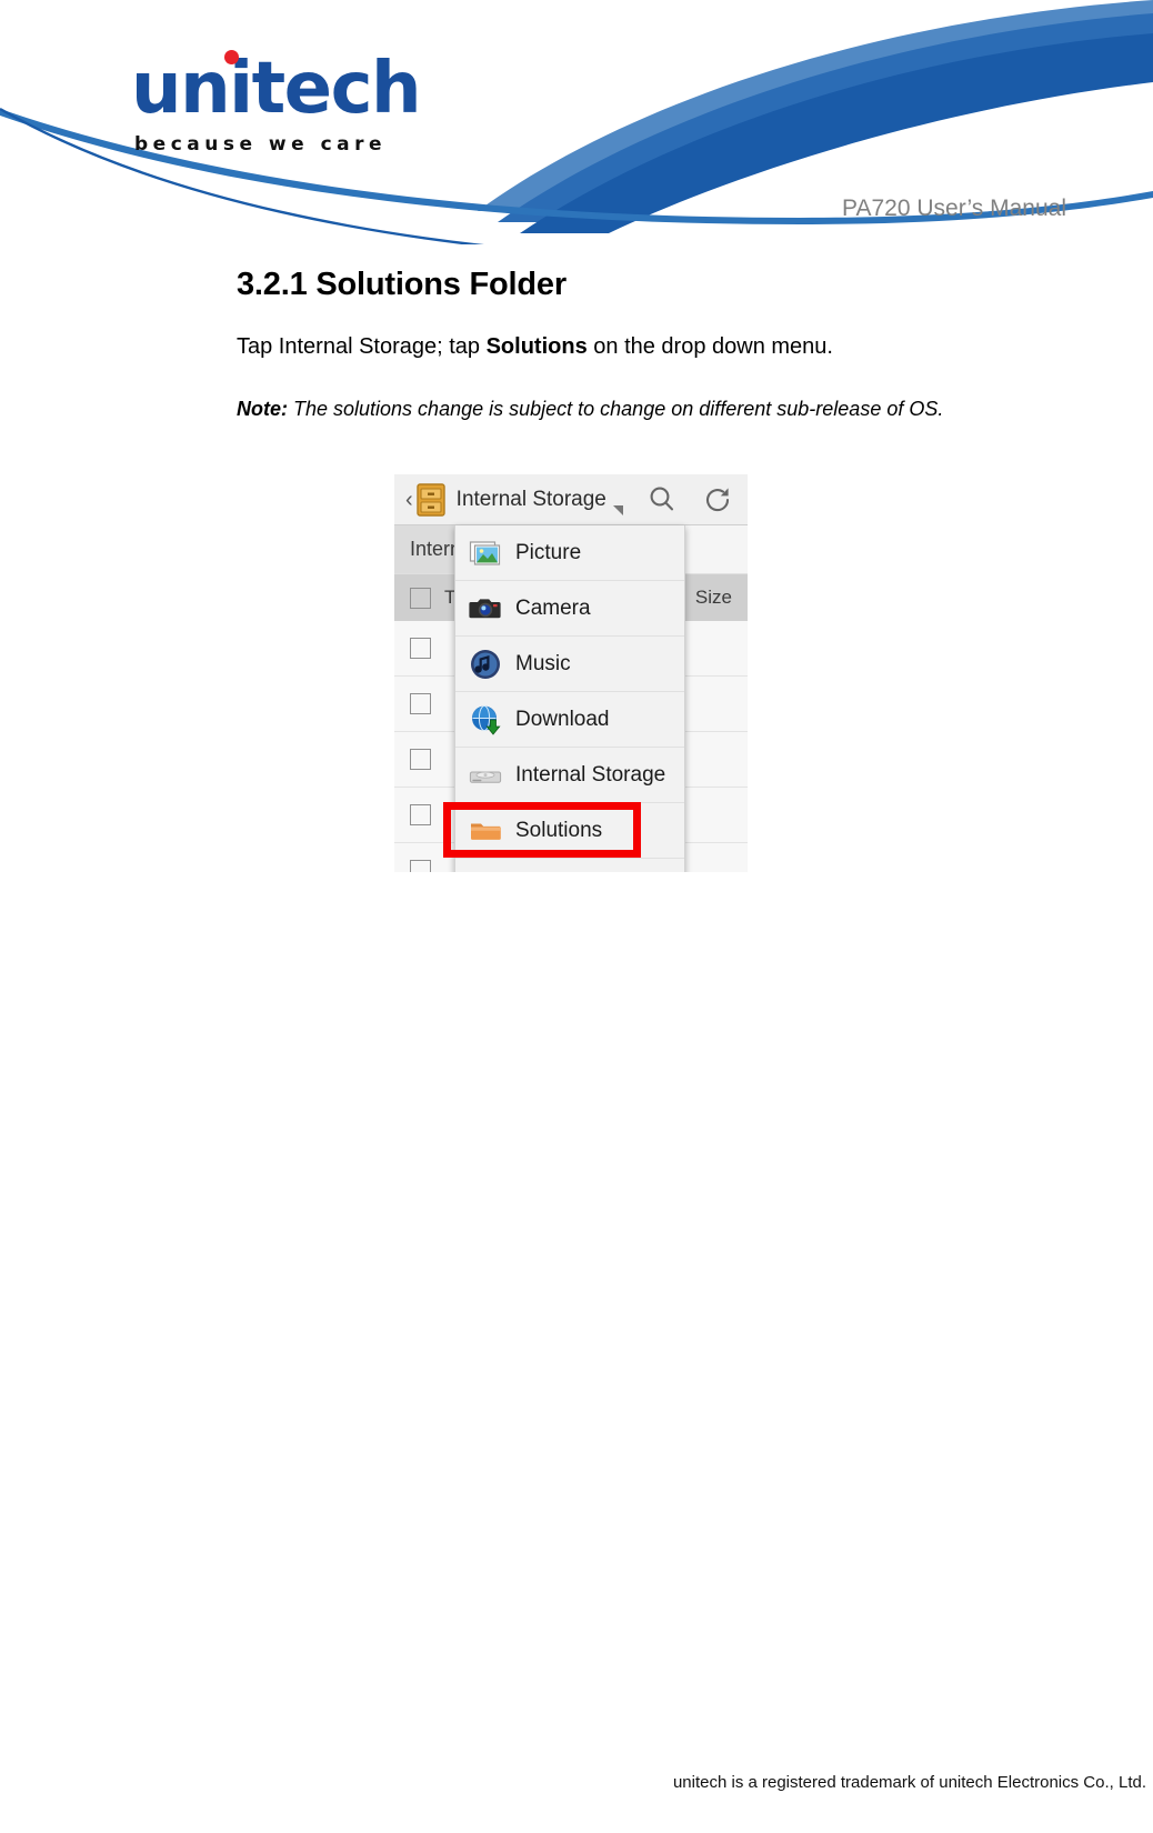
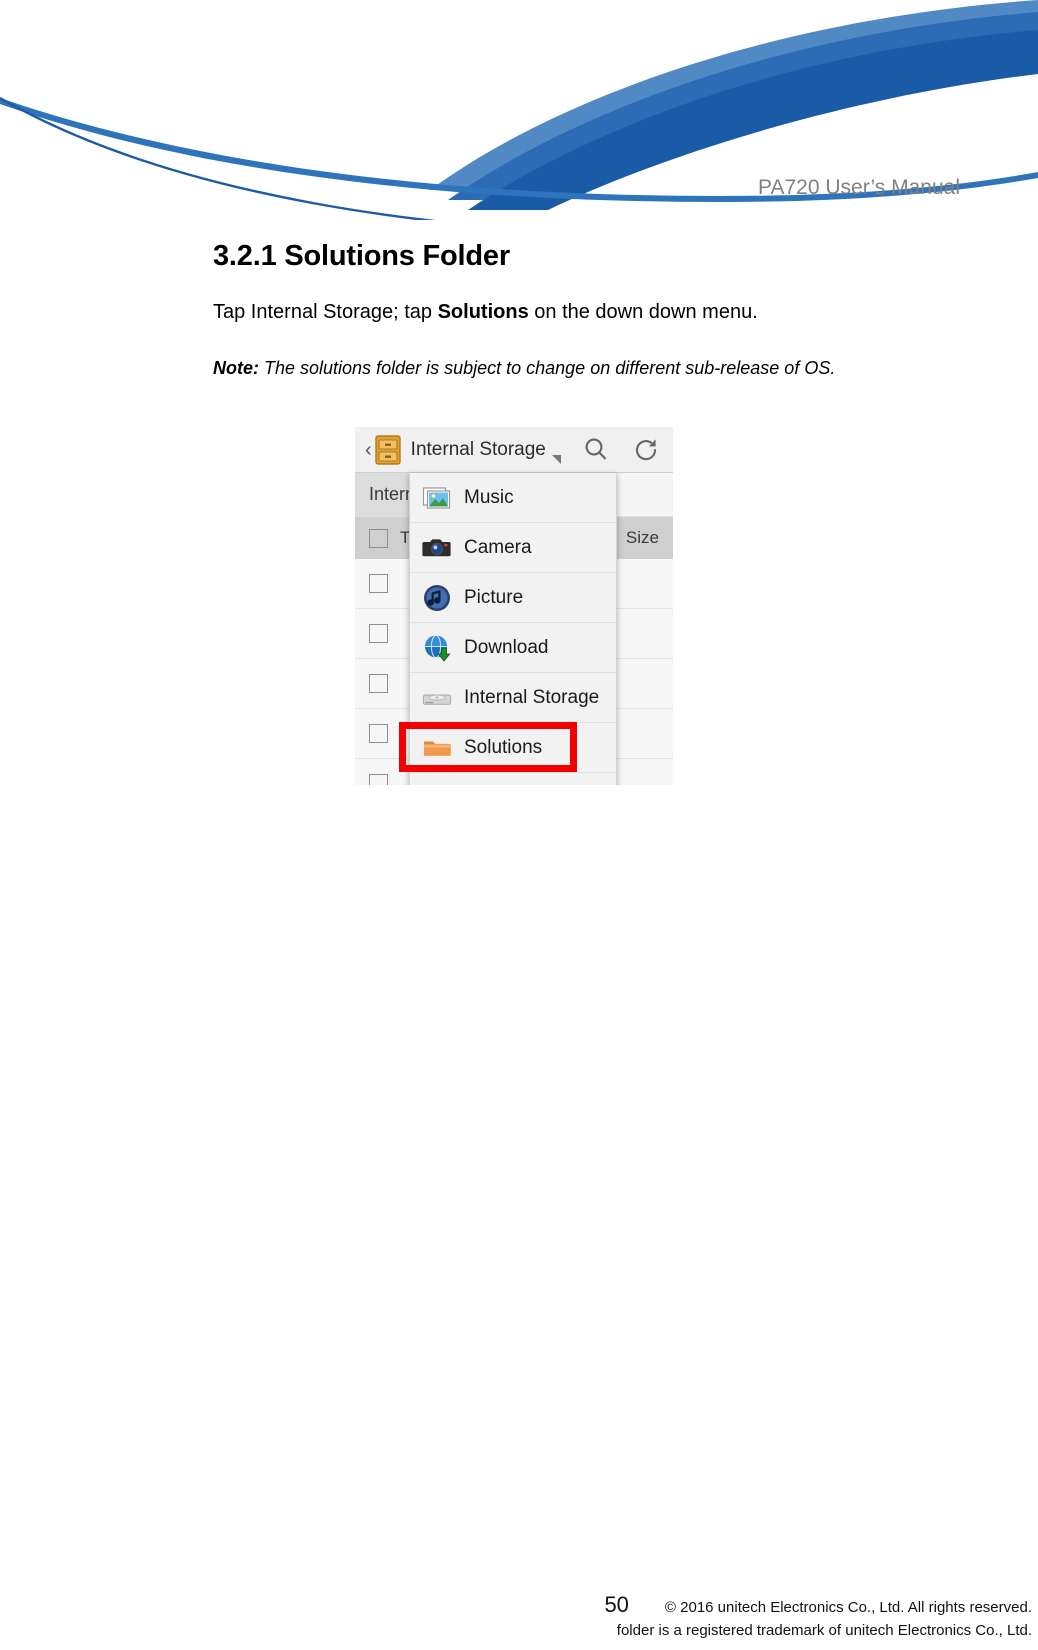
- unitech
- because we care
  PA720 User’s Manual
  3.2.1 Solutions Folder
- Tap Internal Storage; tap Solutions on the drop down menu.
+ Tap Internal Storage; tap Solutions on the down down menu.
- Note: The solutions change is subject to change on different sub-release of OS.
+ Note: The solutions folder is subject to change on different sub-release of OS.
  T
  Size
  ‹
  Internal Storage
- Picture
+ Music
  Camera
- Music
+ Picture
  Download
  Internal Storage
  Solutions
+ 50
+ © 2016 unitech Electronics Co., Ltd. All rights reserved.
- unitech is a registered trademark of unitech Electronics Co., Ltd.
+ folder is a registered trademark of unitech Electronics Co., Ltd.
